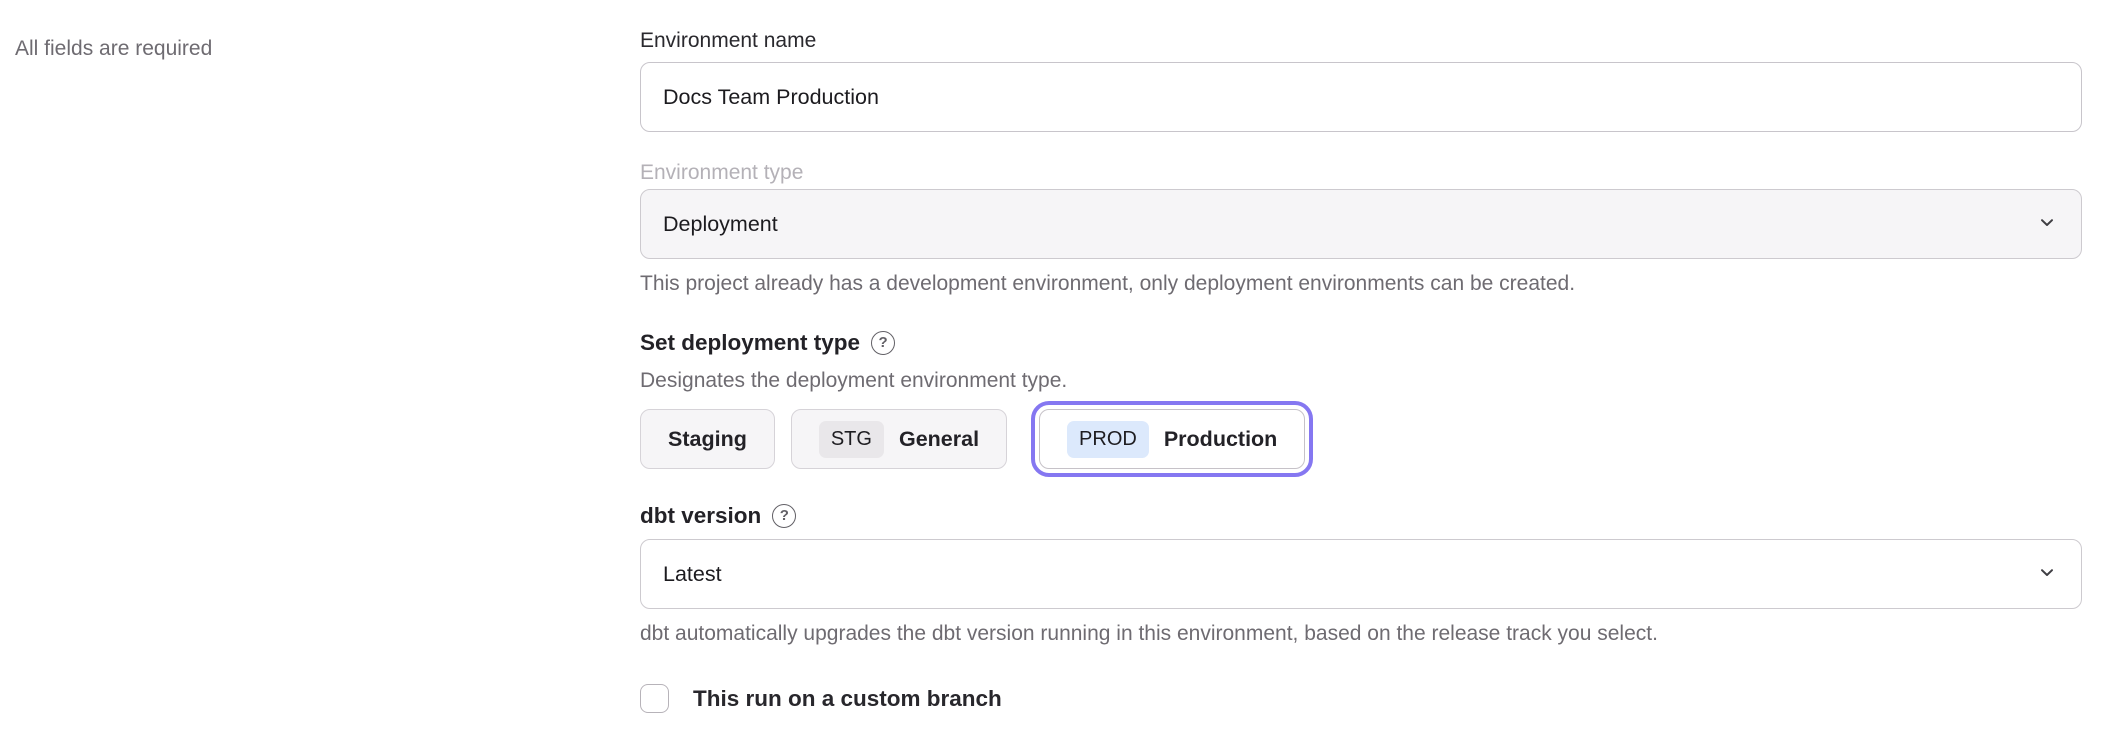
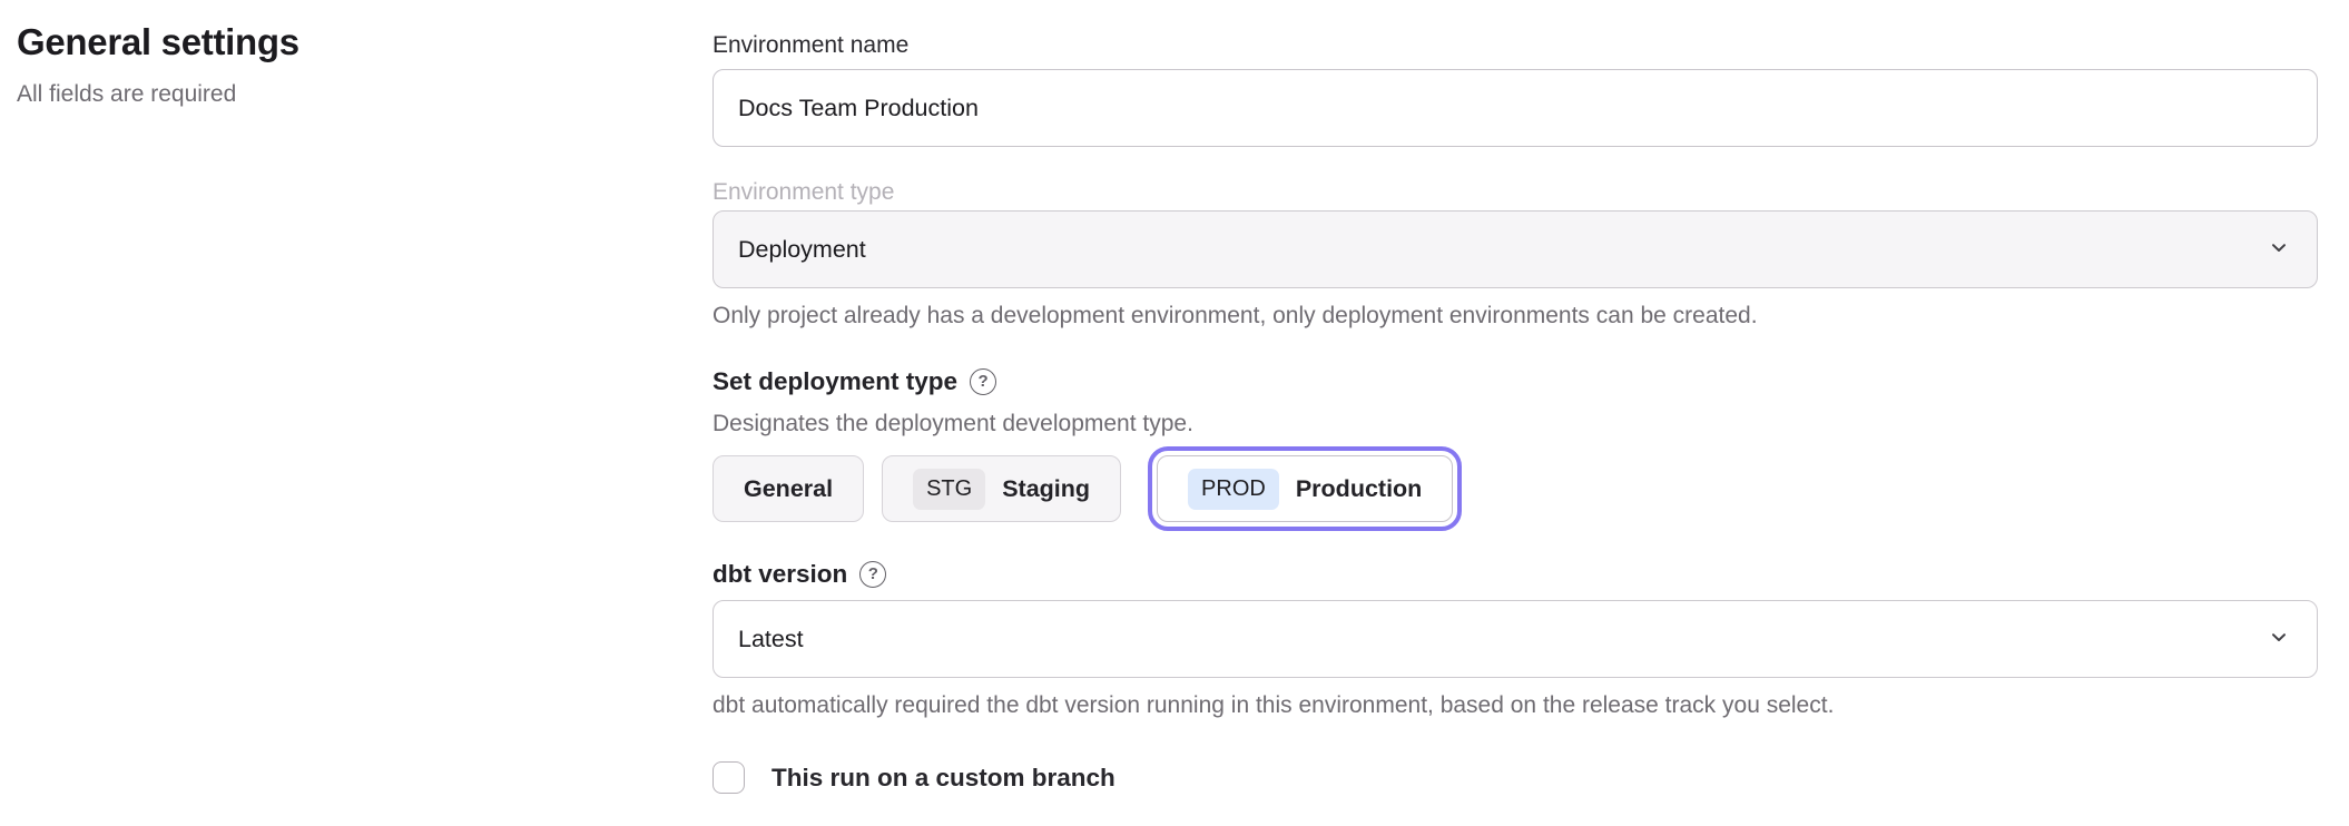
+ General settings
  All fields are required
  Environment name
  Docs Team Production
  Environment type
  Deployment
- This project already has a development environment, only deployment environments can be created.
+ Only project already has a development environment, only deployment environments can be created.
  Set deployment type
  ?
- Designates the deployment environment type.
+ Designates the deployment development type.
- Staging
+ General
  STG
- General
+ Staging
  PROD
  Production
  dbt version
  ?
  Latest
- dbt automatically upgrades the dbt version running in this environment, based on the release track you select.
+ dbt automatically required the dbt version running in this environment, based on the release track you select.
  This run on a custom branch
